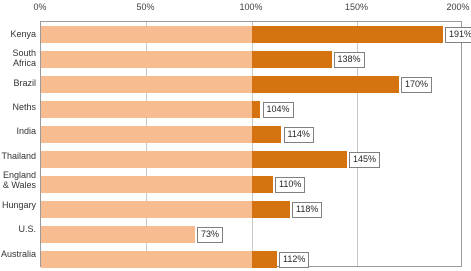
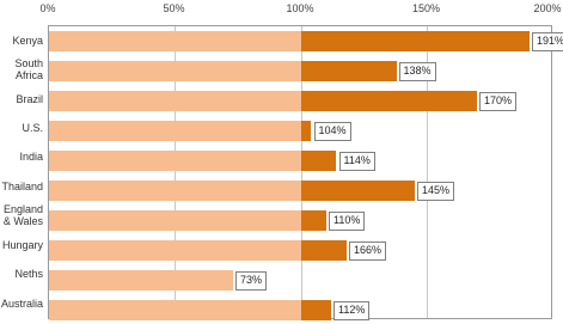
  0%
  50%
  100%
  150%
  200%
  Kenya
  South
  Africa
  Brazil
- Neths
+ U.S.
  India
  Thailand
  England
  & Wales
  Hungary
- U.S.
+ Neths
  Australia
  191%
  138%
  170%
  104%
  114%
  145%
  110%
- 118%
+ 166%
  73%
  112%
